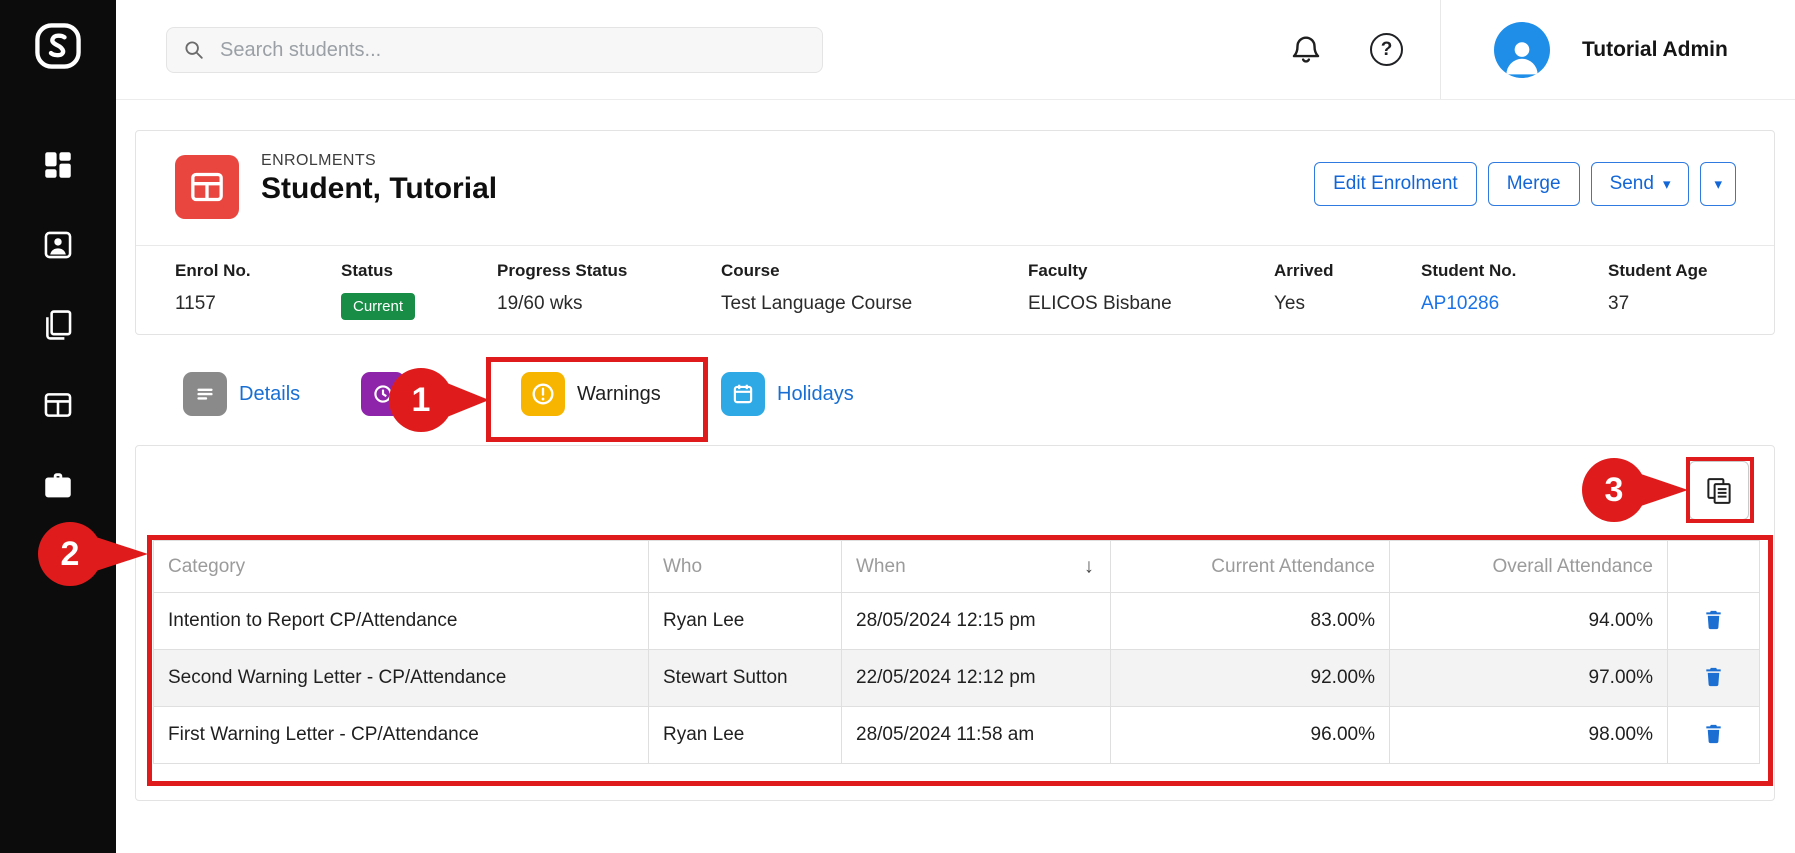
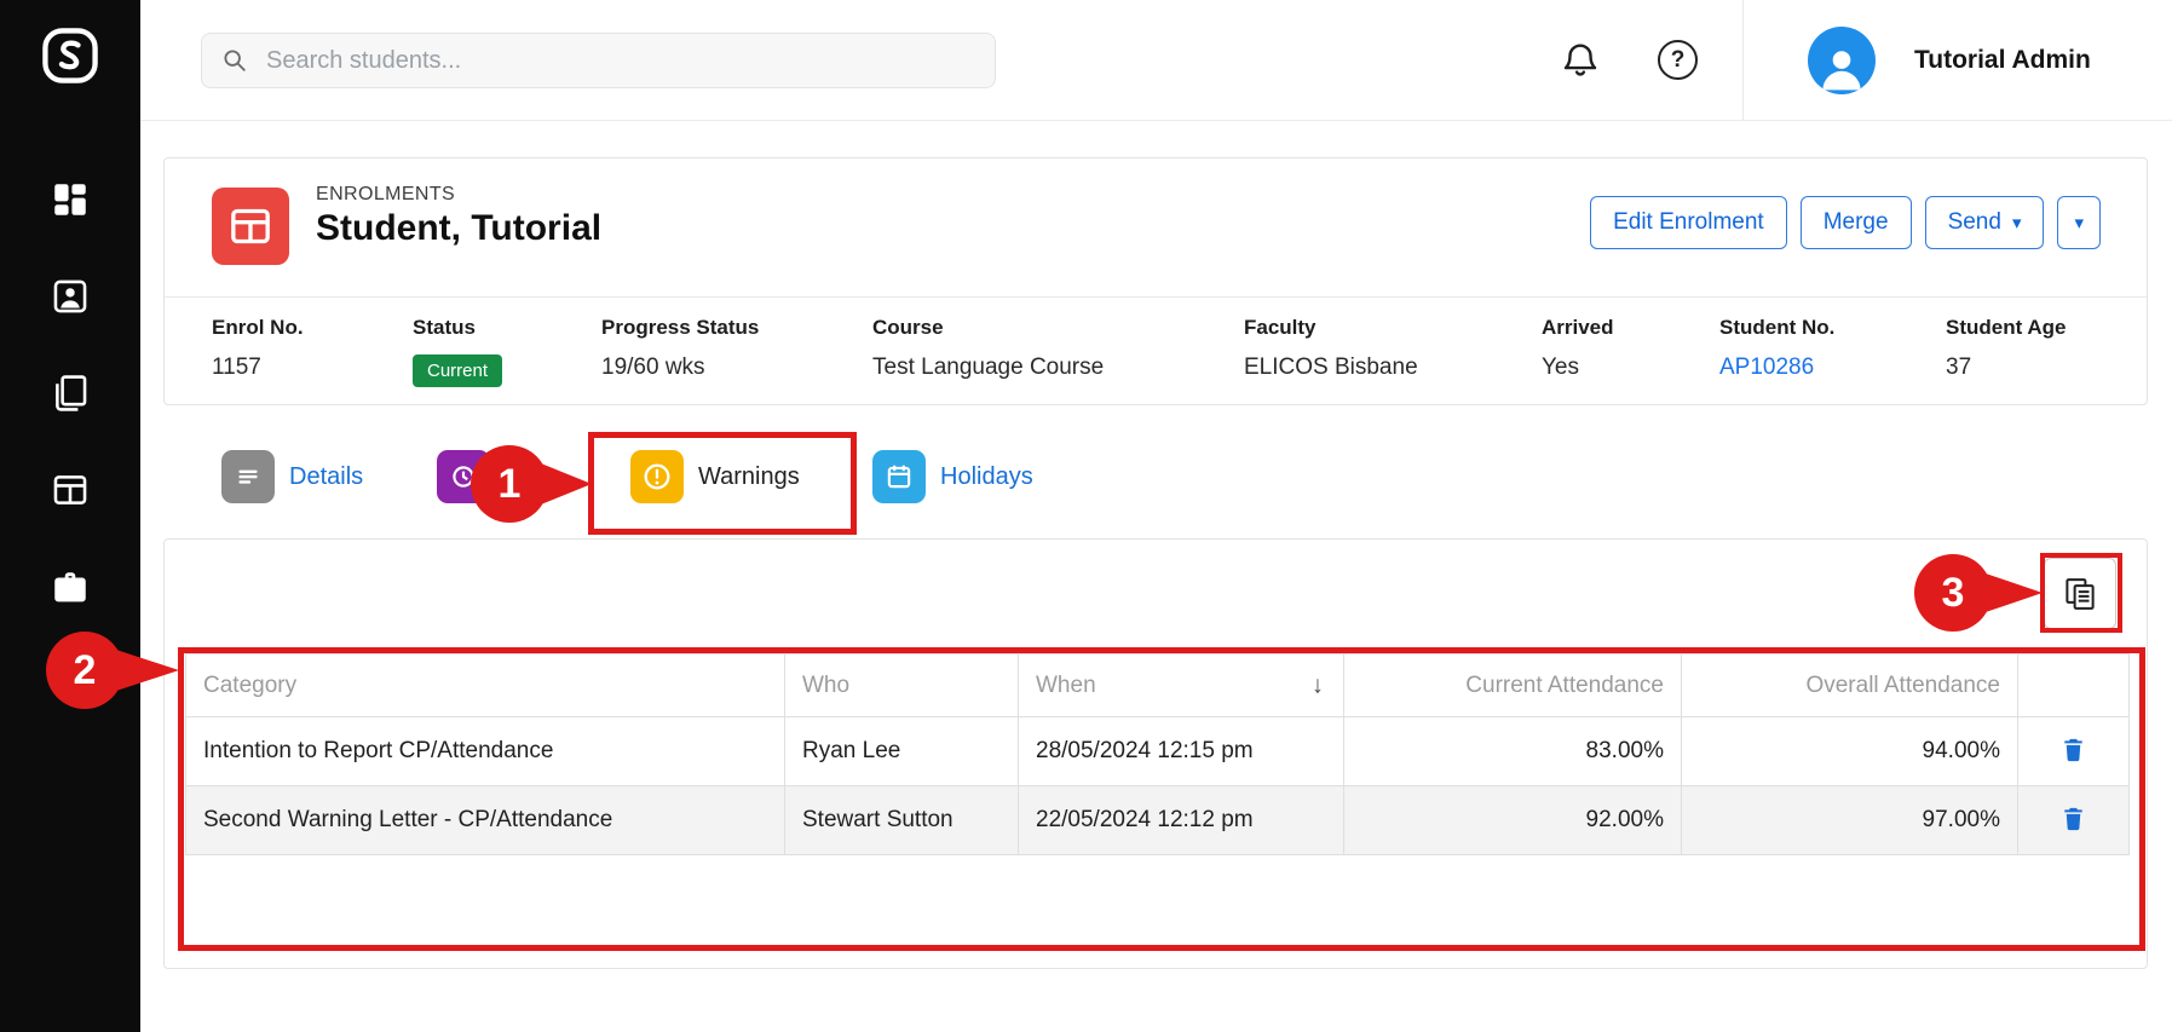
  Search students...
  ?
  Tutorial Admin
  ENROLMENTS
  Student, Tutorial
  Edit Enrolment
  Merge
  Send
  ▾
  ▾
  Enrol No.
  1157
  Status
  Current
  Progress Status
  19/60 wks
  Course
  Test Language Course
  Faculty
  ELICOS Bisbane
  Arrived
  Yes
  Student No.
  AP10286
  Student Age
  37
  Details
  Warnings
  Holidays
  Category	Who	When ↓	Current Attendance	Overall Attendance
  Intention to Report CP/Attendance	Ryan Lee	28/05/2024 12:15 pm	83.00%	94.00%
  Second Warning Letter - CP/Attendance	Stewart Sutton	22/05/2024 12:12 pm	92.00%	97.00%
- First Warning Letter - CP/Attendance	Ryan Lee	28/05/2024 11:58 am	96.00%	98.00%
  1
  2
  3
